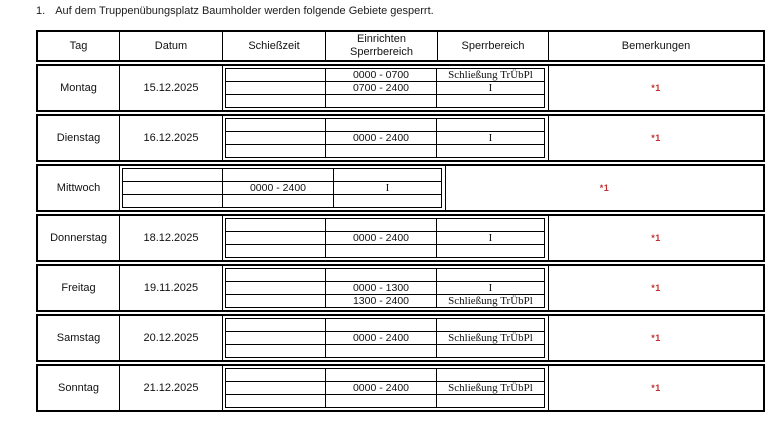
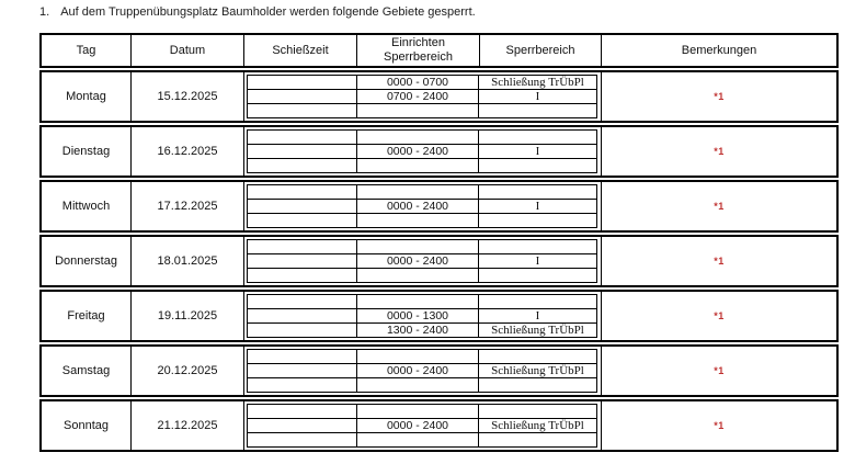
  1. Auf dem Truppenübungsplatz Baumholder werden folgende Gebiete gesperrt.
  Tag
  Datum
  Schießzeit
  Einrichten Sperrbereich
  Sperrbereich
  Bemerkungen
  Montag
  15.12.2025
  0000 - 0700
  Schließung TrÜbPl
  0700 - 2400
  I
  *1
  Dienstag
  16.12.2025
  0000 - 2400
  I
  *1
  Mittwoch
+ 17.12.2025
  0000 - 2400
  I
  *1
  Donnerstag
- 18.12.2025
+ 18.01.2025
  0000 - 2400
  I
  *1
  Freitag
  19.11.2025
  0000 - 1300
  I
  1300 - 2400
  Schließung TrÜbPl
  *1
  Samstag
  20.12.2025
  0000 - 2400
  Schließung TrÜbPl
  *1
  Sonntag
  21.12.2025
  0000 - 2400
  Schließung TrÜbPl
  *1
